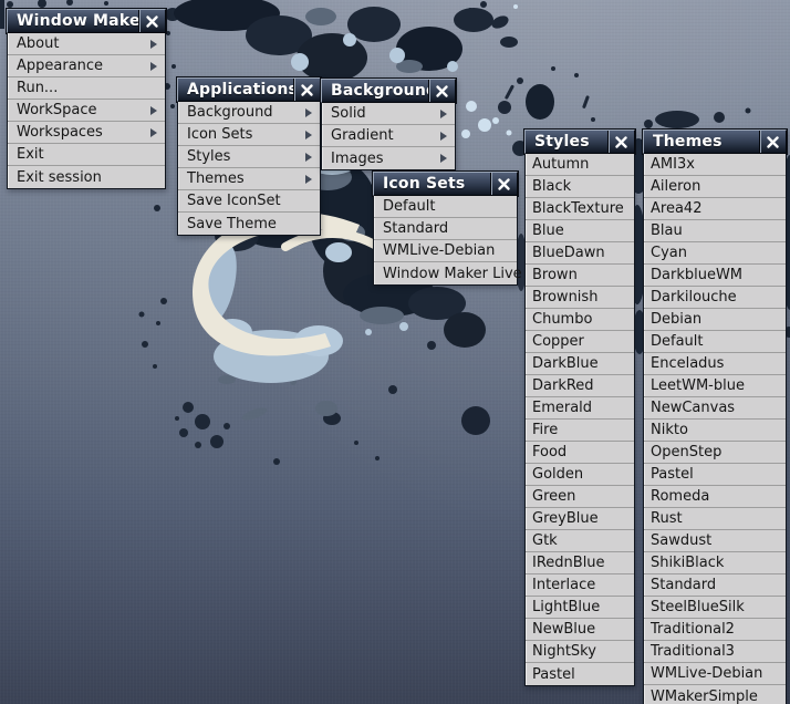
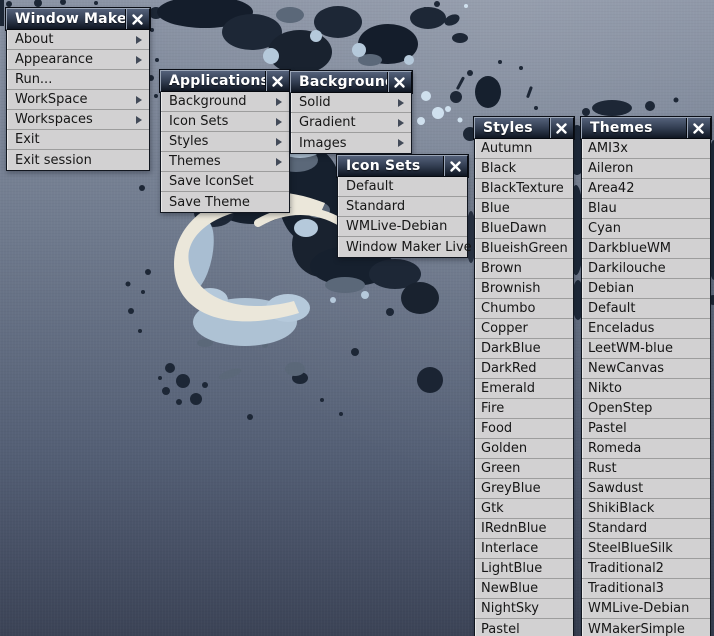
  Window Make
  About
  Appearance
  Run...
  WorkSpace
  Workspaces
  Exit
  Exit session
  Application
  Background
  Icon Sets
  Styles
  Themes
  Save IconSet
  Save Theme
  Backgroun
  Solid
  Gradient
  Images
  Icon Sets
  Default
  Standard
  WMLive-Debian
  Window Maker Live
  Styles
  Autumn
  Black
  BlackTexture
  Blue
  BlueDawn
+ BlueishGreen
  Brown
  Brownish
  Chumbo
  Copper
  DarkBlue
  DarkRed
  Emerald
  Fire
  Food
  Golden
  Green
  GreyBlue
  Gtk
  IRednBlue
  Interlace
  LightBlue
  NewBlue
  NightSky
  Pastel
  Themes
  AMI3x
  Aileron
  Area42
  Blau
  Cyan
  DarkblueWM
  Darkilouche
  Debian
  Default
  Enceladus
  LeetWM-blue
  NewCanvas
  Nikto
  OpenStep
  Pastel
  Romeda
  Rust
  Sawdust
  ShikiBlack
  Standard
  SteelBlueSilk
  Traditional2
  Traditional3
  WMLive-Debian
  WMakerSimple
